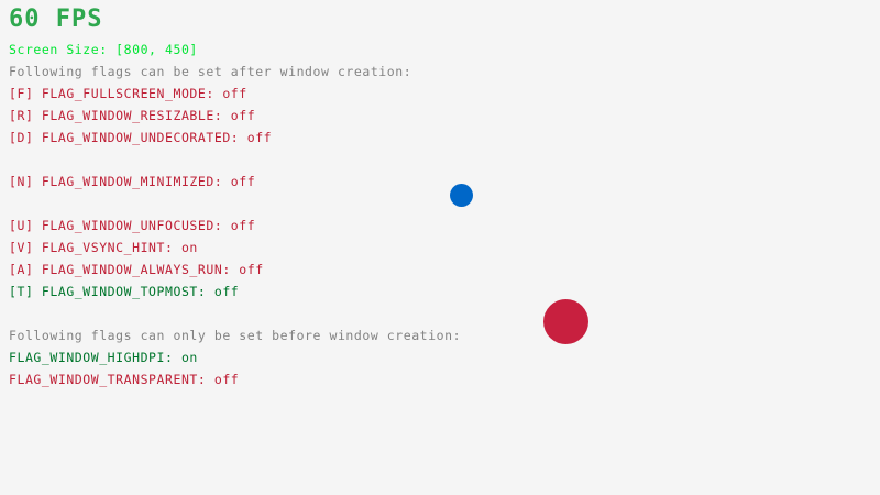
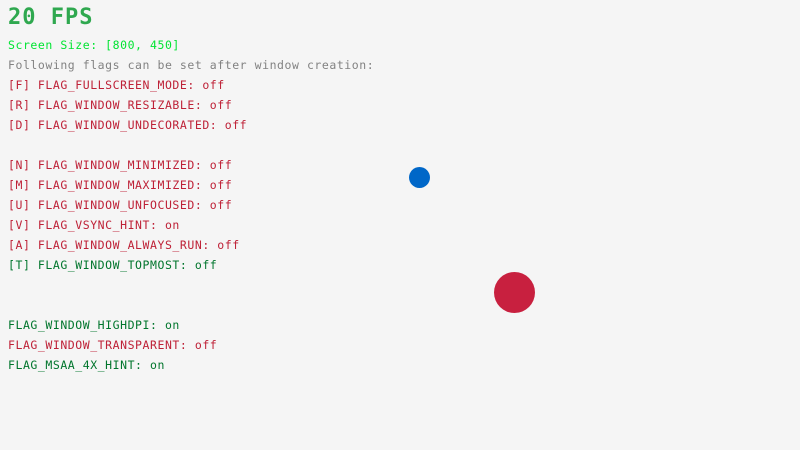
- 60 FPS
+ 20 FPS
  Screen Size: [800, 450]
  Following flags can be set after window creation:
  [F] FLAG_FULLSCREEN_MODE: off
  [R] FLAG_WINDOW_RESIZABLE: off
  [D] FLAG_WINDOW_UNDECORATED: off
  [N] FLAG_WINDOW_MINIMIZED: off
+ [M] FLAG_WINDOW_MAXIMIZED: off
  [U] FLAG_WINDOW_UNFOCUSED: off
  [V] FLAG_VSYNC_HINT: on
  [A] FLAG_WINDOW_ALWAYS_RUN: off
  [T] FLAG_WINDOW_TOPMOST: off
- Following flags can only be set before window creation:
  FLAG_WINDOW_HIGHDPI: on
  FLAG_WINDOW_TRANSPARENT: off
+ FLAG_MSAA_4X_HINT: on
